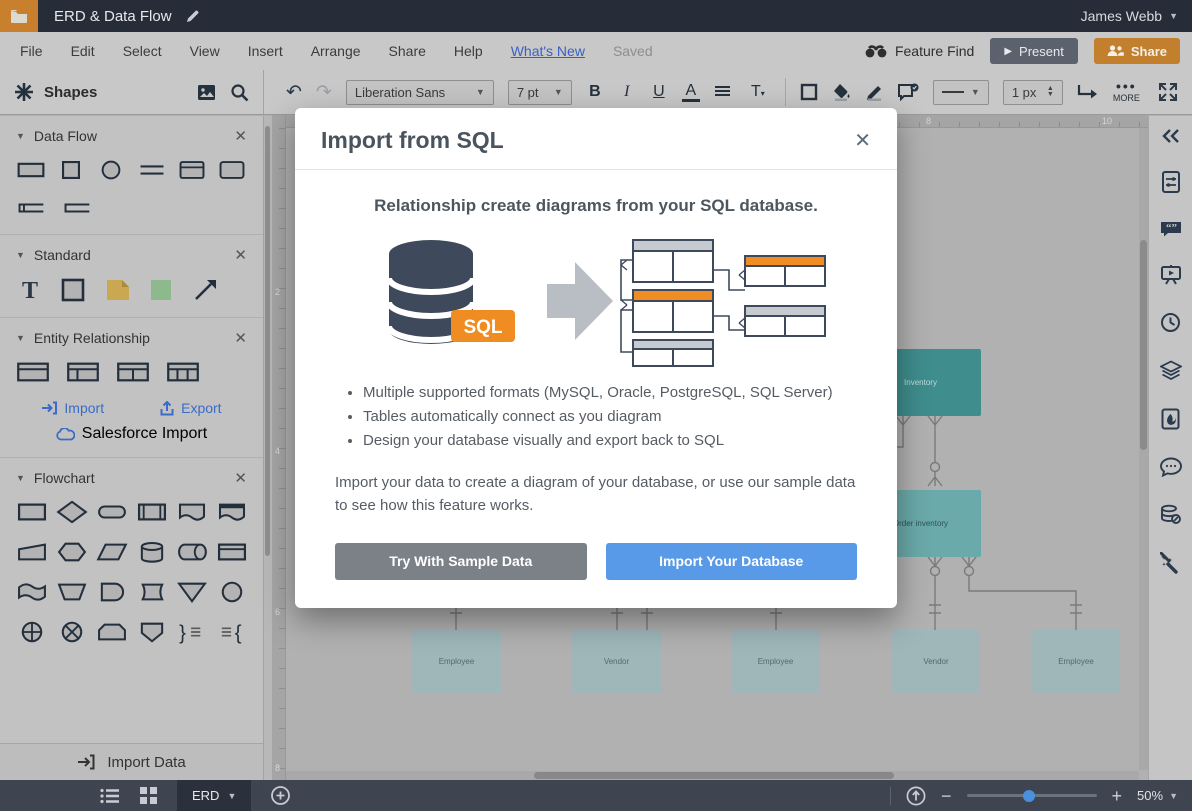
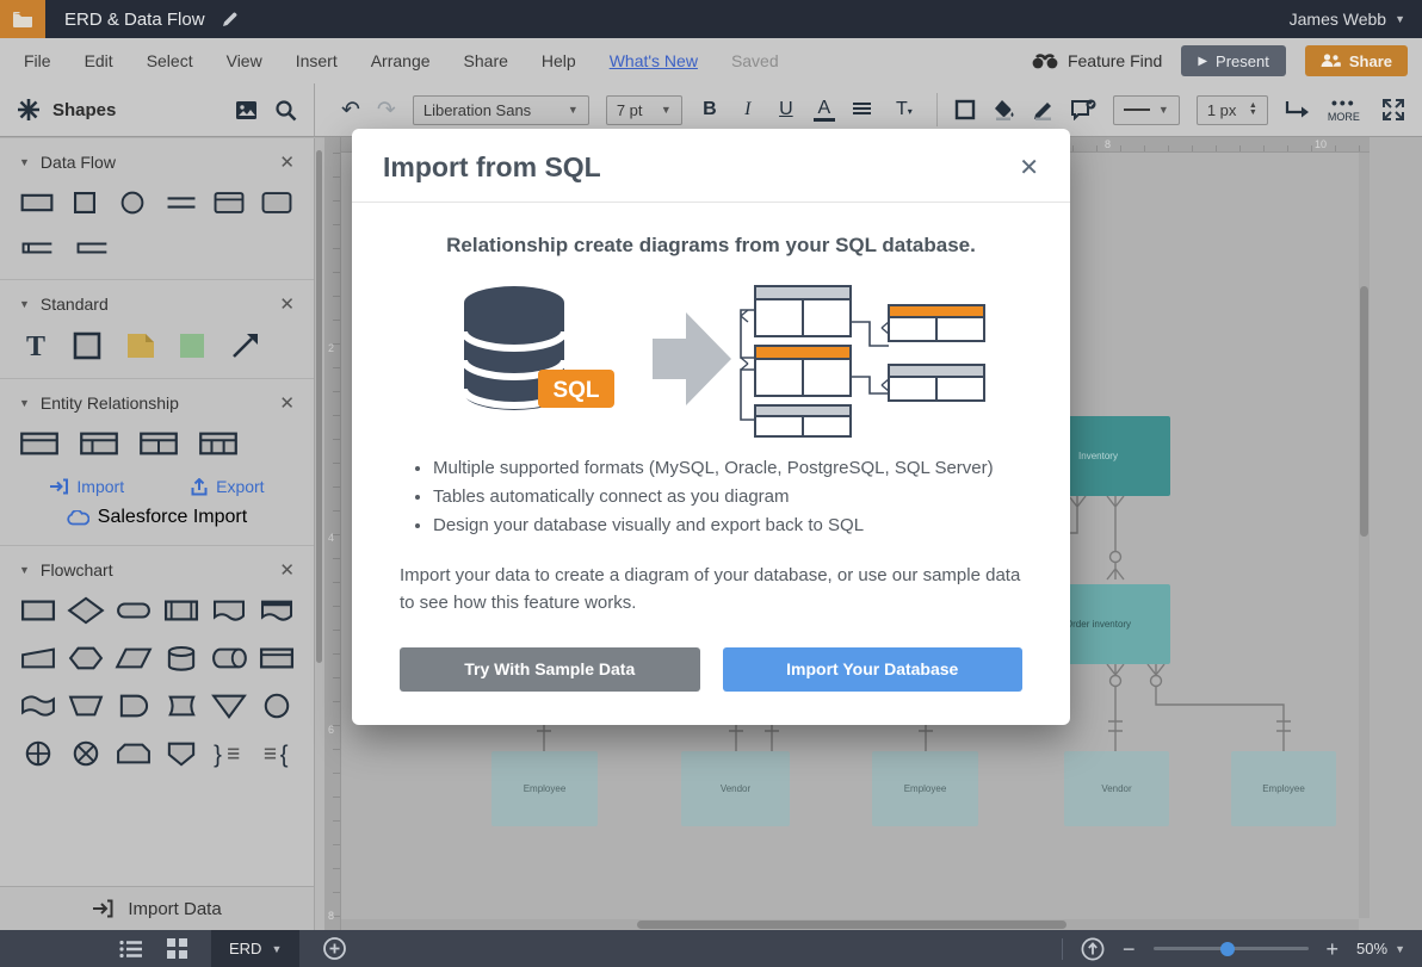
  ERD & Data Flow
  James Webb
  ▼
  File
  Edit
  Select
  View
  Insert
  Arrange
  Share
  Help
  What's New
  Saved
  Feature Find
  ▶
  Present
  Share
  Shapes
  ↶
  ↷
  Liberation Sans
  ▼
  7 pt
  ▼
  B
  I
  U
  A
  T▾
  ▼
  1 px
  •••
  MORE
  ▼
  Data Flow
  ✕
  ▼
  Standard
  ✕
  T
  ▼
  Entity Relationship
  ✕
  Import
  Export
  Salesforce Import
  ▼
  Flowchart
  ✕
  }
  {
  Import Data
  Inventory
  rder inventory
  Employee
  Vendor
  Employee
  Vendor
  Employee
  8
  10
  2
  4
  6
  8
- “”
  ERD
  ▼
  −
  +
  50%
  ▼
  Import from SQL
  ✕
  Relationship create diagrams from your SQL database.
  SQL
  Multiple supported formats (MySQL, Oracle, PostgreSQL, SQL Server)
  Tables automatically connect as you diagram
  Design your database visually and export back to SQL
  Import your data to create a diagram of your database, or use our sample data to see how this feature works.
  Try With Sample Data
  Import Your Database
